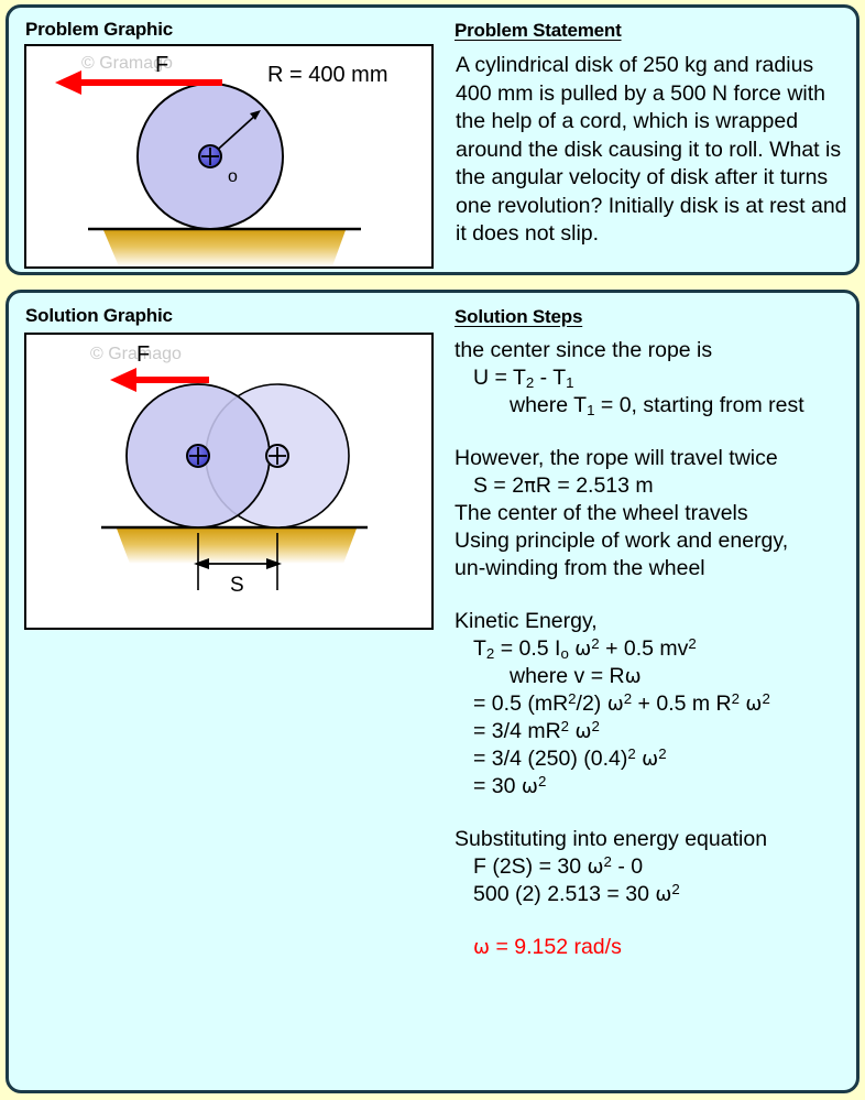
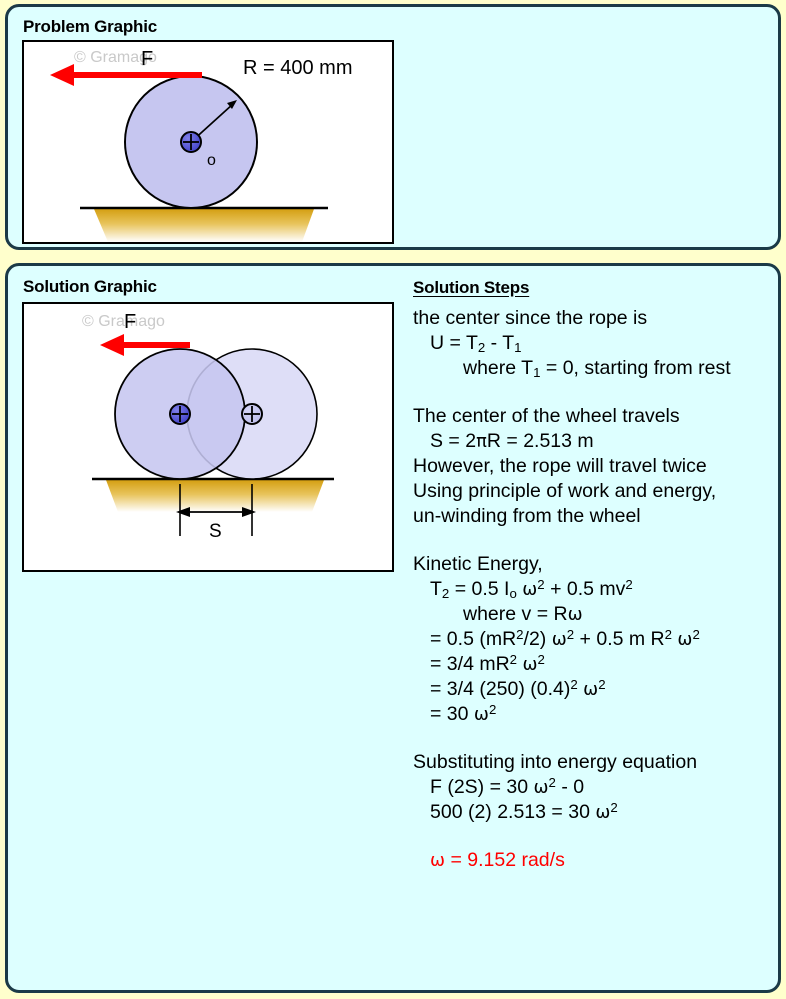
  Problem Graphic
  © Gramago
  F
  R = 400 mm
  o
- Problem Statement
- A cylindrical disk of 250 kg and radius 400 mm is pulled by a 500 N force with the help of a cord, which is wrapped around the disk causing it to roll. What is the angular velocity of disk after it turns one revolution? Initially disk is at rest and it does not slip.
  Solution Graphic
  © Gramago
  F
  S
  Solution Steps
  the center since the rope is
  U = T2 - T1
  where T1 = 0, starting from rest
- However, the rope will travel twice
+ The center of the wheel travels
  S = 2πR = 2.513 m
- The center of the wheel travels
+ However, the rope will travel twice
  Using principle of work and energy,
  un-winding from the wheel
  Kinetic Energy,
  T2 = 0.5 Io ω2 + 0.5 mv2
  where v = Rω
  = 0.5 (mR2/2) ω2 + 0.5 m R2 ω2
  = 3/4 mR2 ω2
  = 3/4 (250) (0.4)2 ω2
  = 30 ω2
  Substituting into energy equation
  F (2S) = 30 ω2 - 0
  500 (2) 2.513 = 30 ω2
  ω = 9.152 rad/s
